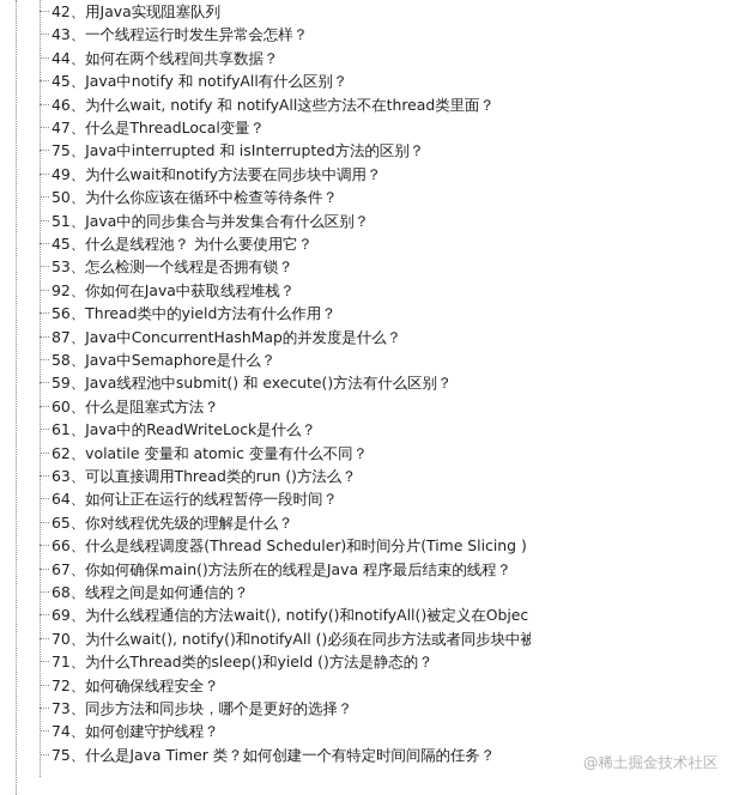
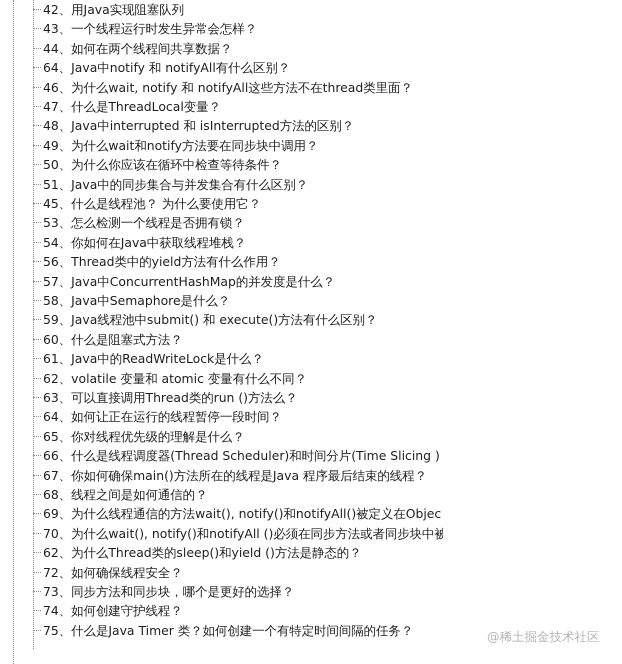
  42、用Java实现阻塞队列
  43、一个线程运行时发生异常会怎样？
  44、如何在两个线程间共享数据？
- 45、Java中notify 和 notifyAll有什么区别？
+ 64、Java中notify 和 notifyAll有什么区别？
  46、为什么wait, notify 和 notifyAll这些方法不在thread类里面？
  47、什么是ThreadLocal变量？
- 75、Java中interrupted 和 isInterrupted方法的区别？
+ 48、Java中interrupted 和 isInterrupted方法的区别？
  49、为什么wait和notify方法要在同步块中调用？
  50、为什么你应该在循环中检查等待条件？
  51、Java中的同步集合与并发集合有什么区别？
  45、什么是线程池？ 为什么要使用它？
  53、怎么检测一个线程是否拥有锁？
- 92、你如何在Java中获取线程堆栈？
+ 54、你如何在Java中获取线程堆栈？
  56、Thread类中的yield方法有什么作用？
- 87、Java中ConcurrentHashMap的并发度是什么？
+ 57、Java中ConcurrentHashMap的并发度是什么？
  58、Java中Semaphore是什么？
  59、Java线程池中submit() 和 execute()方法有什么区别？
  60、什么是阻塞式方法？
  61、Java中的ReadWriteLock是什么？
  62、volatile 变量和 atomic 变量有什么不同？
  63、可以直接调用Thread类的run ()方法么？
  64、如何让正在运行的线程暂停一段时间？
  65、你对线程优先级的理解是什么？
  66、什么是线程调度器(Thread Scheduler)和时间分片(Time Slicing )
  67、你如何确保main()方法所在的线程是Java 程序最后结束的线程？
  68、线程之间是如何通信的？
  69、为什么线程通信的方法wait(), notify()和notifyAll()被定义在Objec
  70、为什么wait(), notify()和notifyAll ()必须在同步方法或者同步块中被
- 71、为什么Thread类的sleep()和yield ()方法是静态的？
+ 62、为什么Thread类的sleep()和yield ()方法是静态的？
  72、如何确保线程安全？
  73、同步方法和同步块，哪个是更好的选择？
  74、如何创建守护线程？
  75、什么是Java Timer 类？如何创建一个有特定时间间隔的任务？
  @稀土掘金技术社区
